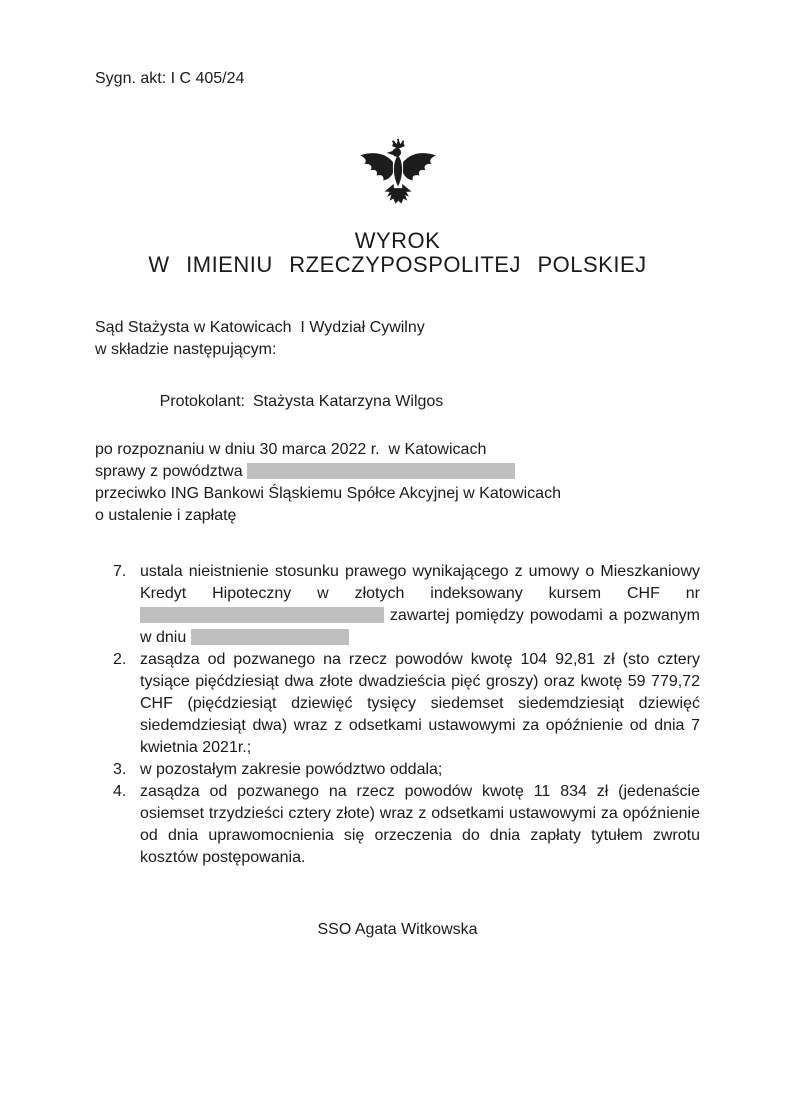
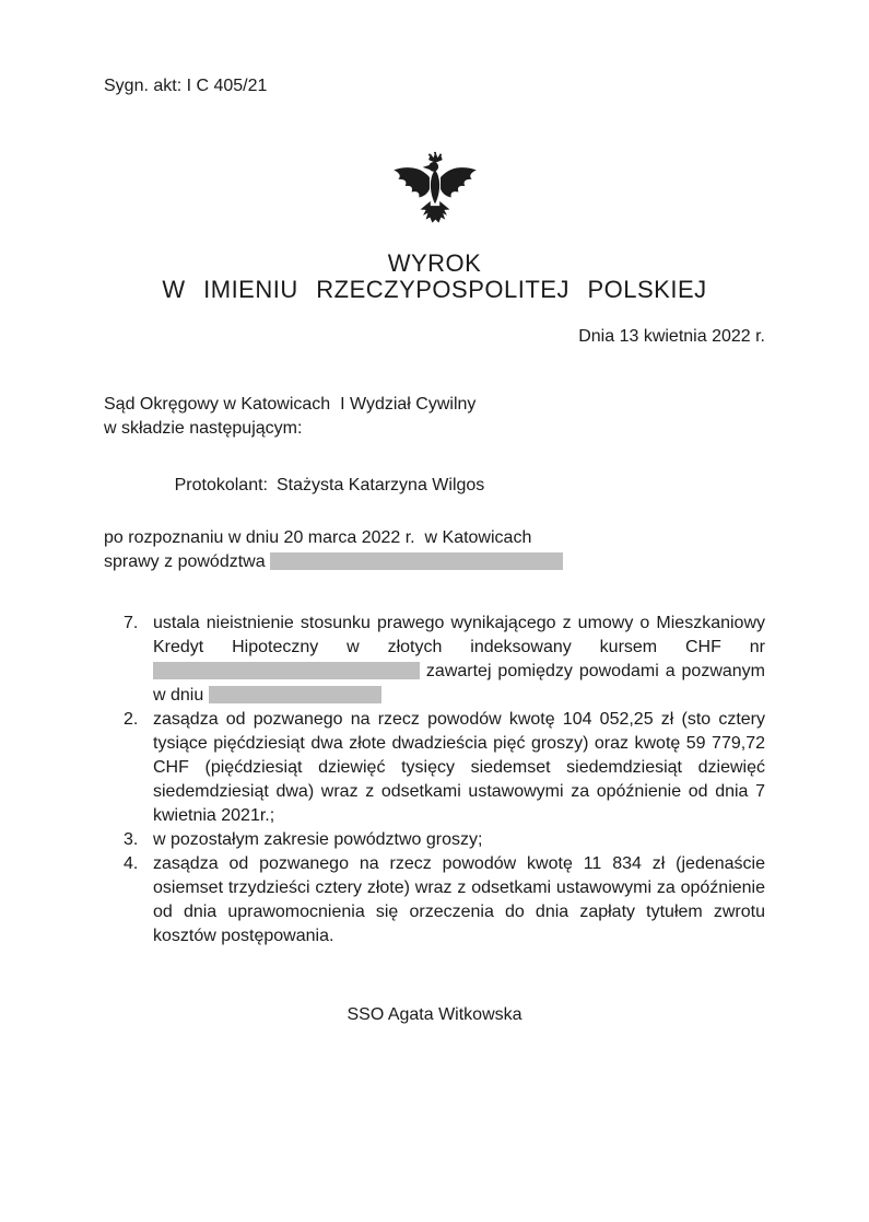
- Sygn. akt: I C 405/24
+ Sygn. akt: I C 405/21
  WYROK
  W IMIENIU RZECZYPOSPOLITEJ POLSKIEJ
+ Dnia 13 kwietnia 2022 r.
- Sąd Stażysta w Katowicach I Wydział Cywilny
+ Sąd Okręgowy w Katowicach I Wydział Cywilny
  w składzie następującym:
  Protokolant:
  Stażysta Katarzyna Wilgos
- po rozpoznaniu w dniu 30 marca 2022 r. w Katowicach
+ po rozpoznaniu w dniu 20 marca 2022 r. w Katowicach
  sprawy z powództwa
- przeciwko ING Bankowi Śląskiemu Spółce Akcyjnej w Katowicach
- o ustalenie i zapłatę
  7.
  ustala nieistnienie stosunku prawego wynikającego z umowy o Mieszkaniowy Kredyt Hipoteczny w złotych indeksowany kursem CHF nr zawartej pomiędzy powodami a pozwanym w dniu
  2.
- zasądza od pozwanego na rzecz powodów kwotę 104 92,81 zł (sto cztery tysiące pięćdziesiąt dwa złote dwadzieścia pięć groszy) oraz kwotę 59 779,72 CHF (pięćdziesiąt dziewięć tysięcy siedemset siedemdziesiąt dziewięć siedemdziesiąt dwa) wraz z odsetkami ustawowymi za opóźnienie od dnia 7 kwietnia 2021r.;
+ zasądza od pozwanego na rzecz powodów kwotę 104 052,25 zł (sto cztery tysiące pięćdziesiąt dwa złote dwadzieścia pięć groszy) oraz kwotę 59 779,72 CHF (pięćdziesiąt dziewięć tysięcy siedemset siedemdziesiąt dziewięć siedemdziesiąt dwa) wraz z odsetkami ustawowymi za opóźnienie od dnia 7 kwietnia 2021r.;
  3.
- w pozostałym zakresie powództwo oddala;
+ w pozostałym zakresie powództwo groszy;
  4.
  zasądza od pozwanego na rzecz powodów kwotę 11 834 zł (jedenaście osiemset trzydzieści cztery złote) wraz z odsetkami ustawowymi za opóźnienie od dnia uprawomocnienia się orzeczenia do dnia zapłaty tytułem zwrotu kosztów postępowania.
  SSO Agata Witkowska
